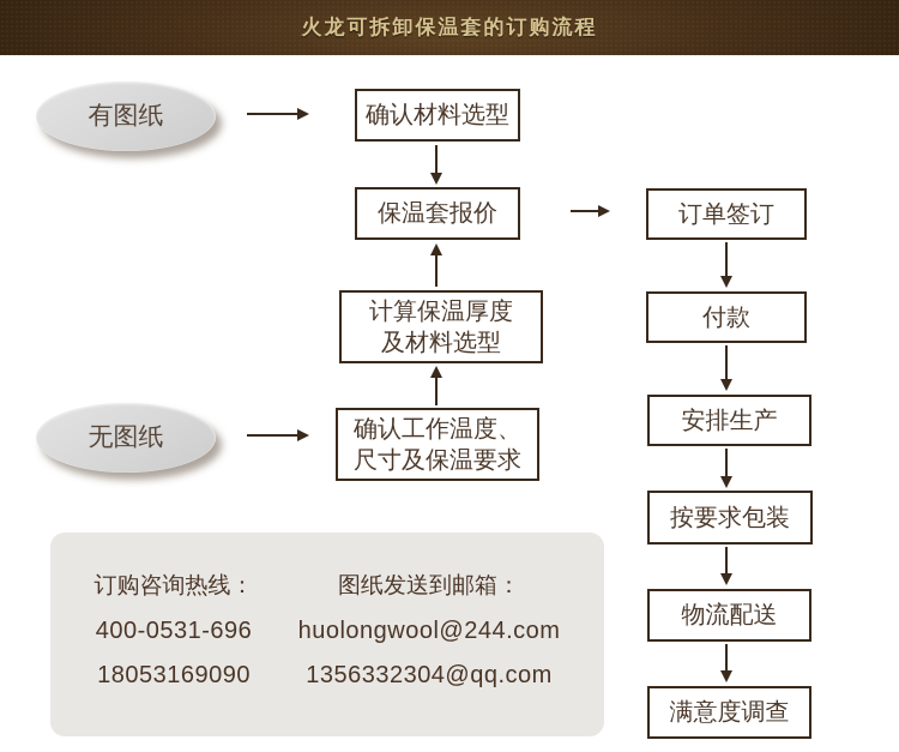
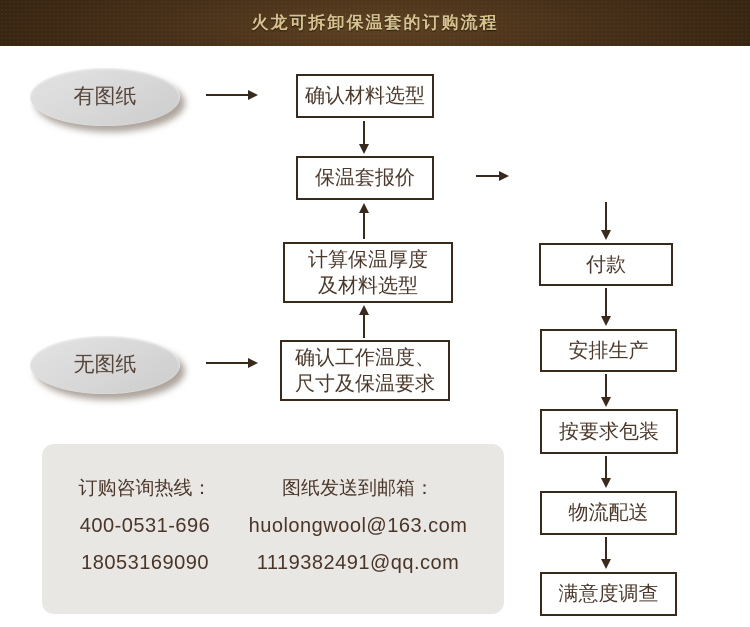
  火龙可拆卸保温套的订购流程
  有图纸
  无图纸
  确认材料选型
  保温套报价
  计算保温厚度
  及材料选型
  确认工作温度、
  尺寸及保温要求
- 订单签订
  付款
  安排生产
  按要求包装
  物流配送
  满意度调查
  订购咨询热线：
  400-0531-696
  18053169090
  图纸发送到邮箱：
- huolongwool@244.com
+ huolongwool@163.com
- 1356332304@qq.com
+ 1119382491@qq.com
